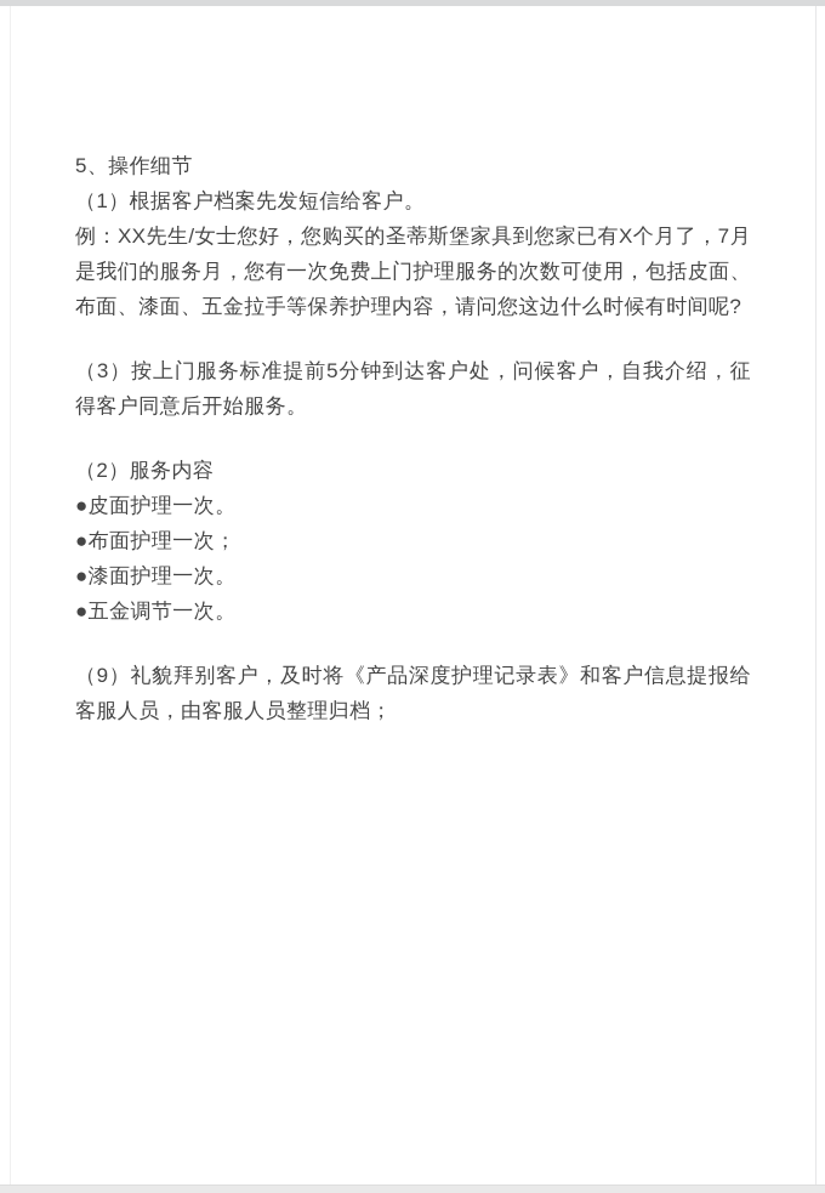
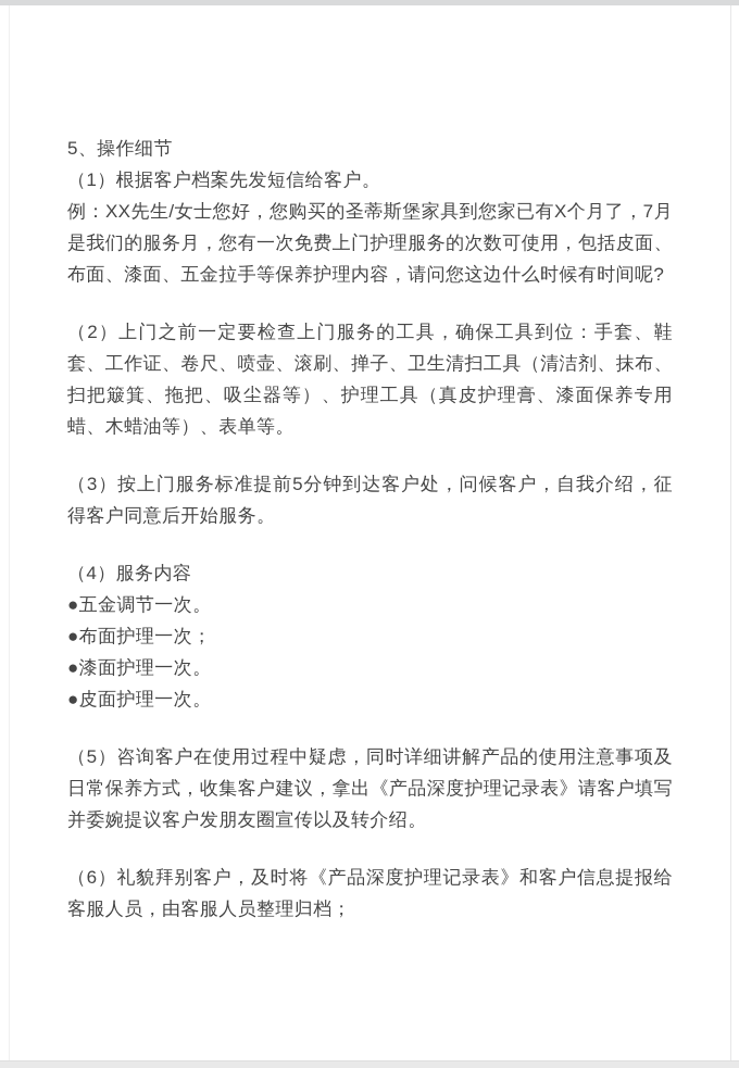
  5、操作细节
  （1）根据客户档案先发短信给客户。
  例：XX先生/女士您好，您购买的圣蒂斯堡家具到您家已有X个月了，7月是我们的服务月，您有一次免费上门护理服务的次数可使用，包括皮面、布面、漆面、五金拉手等保养护理内容，请问您这边什么时候有时间呢?
+ （2）上门之前一定要检查上门服务的工具，确保工具到位：手套、鞋套、工作证、卷尺、喷壶、滚刷、掸子、卫生清扫工具（清洁剂、抹布、扫把簸箕、拖把、吸尘器等）、护理工具（真皮护理膏、漆面保养专用蜡、木蜡油等）、表单等。
  （3）按上门服务标准提前5分钟到达客户处，问候客户，自我介绍，征得客户同意后开始服务。
- （2）服务内容
+ （4）服务内容
- ●皮面护理一次。
+ ●五金调节一次。
  ●布面护理一次；
  ●漆面护理一次。
- ●五金调节一次。
+ ●皮面护理一次。
+ （5）咨询客户在使用过程中疑虑，同时详细讲解产品的使用注意事项及日常保养方式，收集客户建议，拿出《产品深度护理记录表》请客户填写并委婉提议客户发朋友圈宣传以及转介绍。
- （9）礼貌拜别客户，及时将《产品深度护理记录表》和客户信息提报给客服人员，由客服人员整理归档；
+ （6）礼貌拜别客户，及时将《产品深度护理记录表》和客户信息提报给客服人员，由客服人员整理归档；
